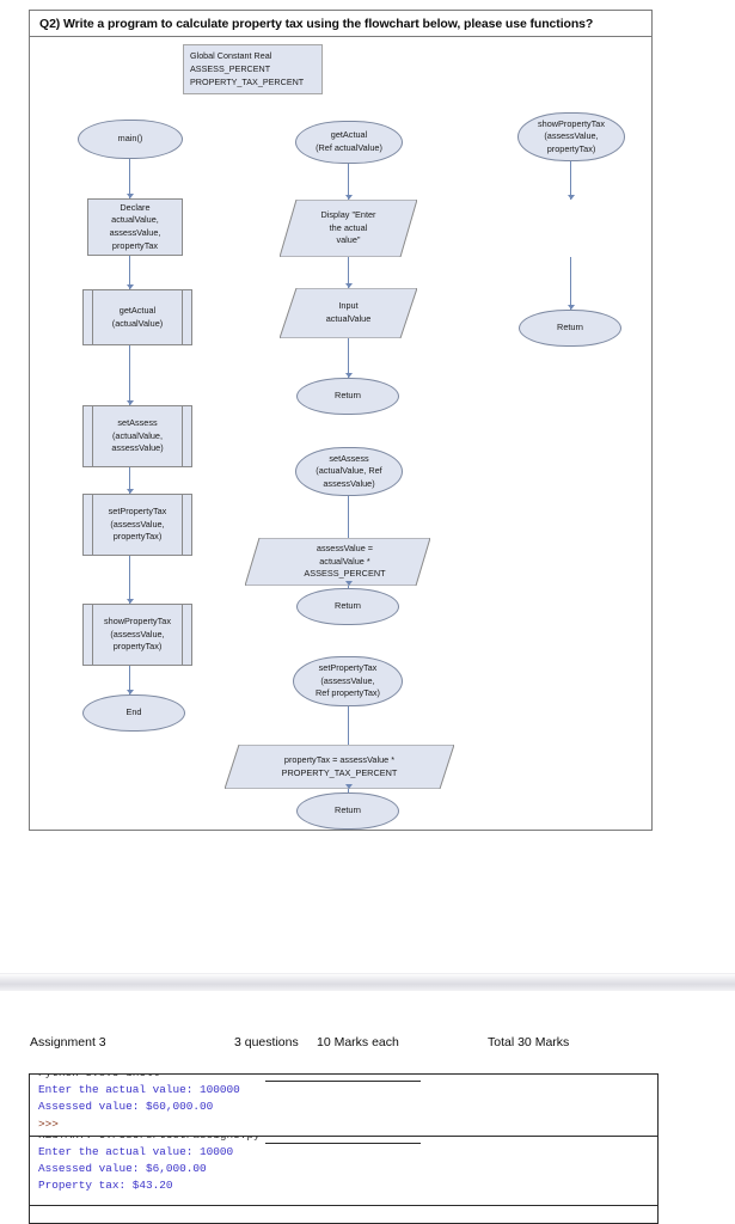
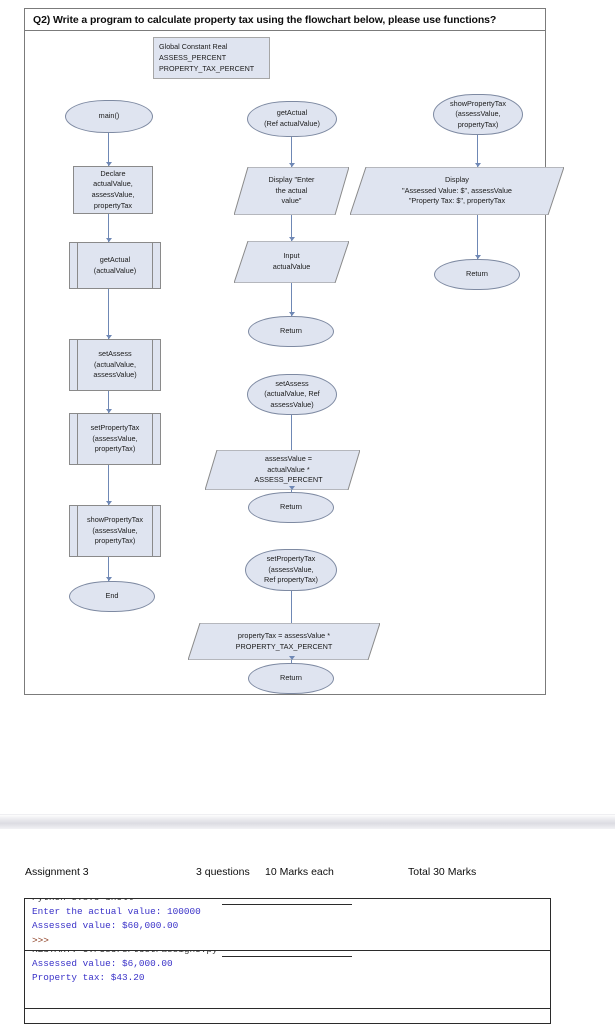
  Q2) Write a program to calculate property tax using the flowchart below, please use functions?
  Global Constant Real
  ASSESS_PERCENT
  PROPERTY_TAX_PERCENT
  main()
  Declare
  actualValue,
  assessValue,
  propertyTax
  getActual
  (actualValue)
  setAssess
  (actualValue,
  assessValue)
  setPropertyTax
  (assessValue,
  propertyTax)
  showPropertyTax
  (assessValue,
  propertyTax)
  End
  getActual
  (Ref actualValue)
  Display "Enter
  the actual
  value"
  Input
  actualValue
  Return
  setAssess
  (actualValue, Ref
  assessValue)
  assessValue =
  actualValue *
  ASSESS_PERCENT
  Return
  setPropertyTax
  (assessValue,
  Ref propertyTax)
  propertyTax = assessValue *
  PROPERTY_TAX_PERCENT
  Return
  showPropertyTax
  (assessValue,
  propertyTax)
+ Display
+ "Assessed Value: $", assessValue
+ "Property Tax: $", propertyTax
  Return
  Assignment 3
  3 questions
  10 Marks each
  Total 30 Marks
  Enter the actual value: 100000
  Assessed value: $60,000.00
  >>>
- Enter the actual value: 10000
  Assessed value: $6,000.00
  Property tax: $43.20
